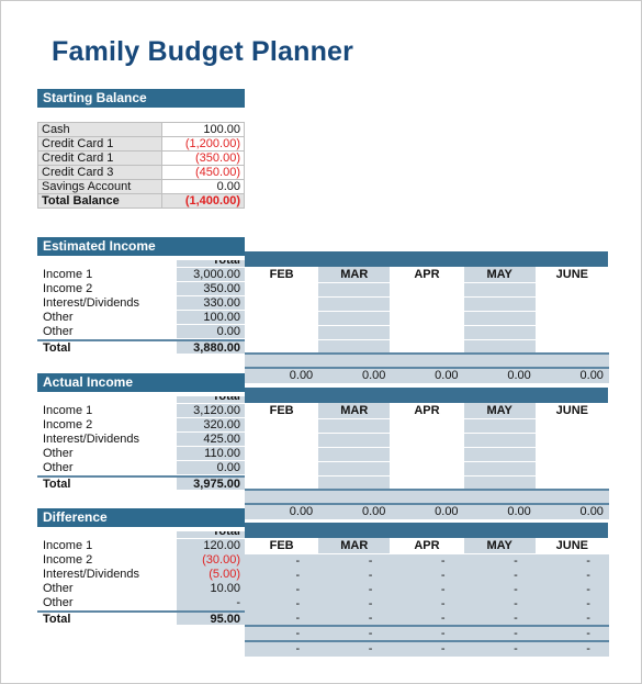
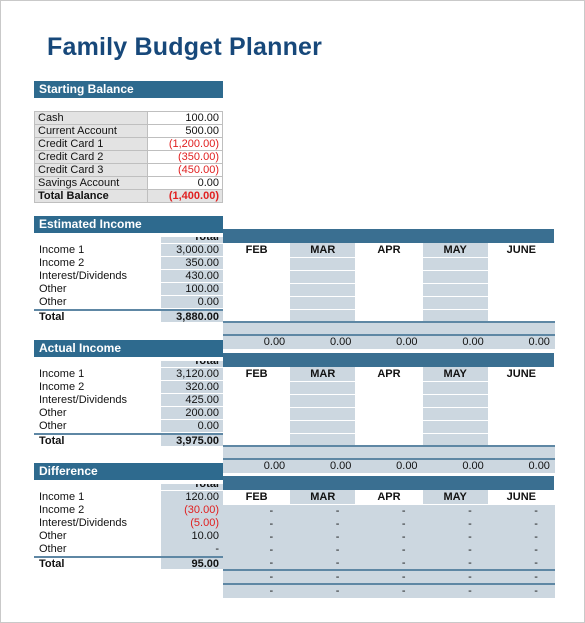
  Family Budget Planner
  Starting Balance
  Cash	100.00
+ Current Account	500.00
  Credit Card 1	(1,200.00)
- Credit Card 1	(350.00)
+ Credit Card 2	(350.00)
  Credit Card 3	(450.00)
  Savings Account	0.00
  Total Balance	(1,400.00)
  Estimated Income
  Total
  Income 1
  Income 2
  Interest/Dividends
  Other
  Other
  Total
  3,000.00
  350.00
- 330.00
+ 430.00
  100.00
  0.00
  3,880.00
  FEB	MAR	APR	MAY	JUNE
  0.00	0.00	0.00	0.00	0.00
  Actual Income
  Total
  Income 1
  Income 2
  Interest/Dividends
  Other
  Other
  Total
  3,120.00
  320.00
  425.00
- 110.00
+ 200.00
  0.00
  3,975.00
  FEB	MAR	APR	MAY	JUNE
  0.00	0.00	0.00	0.00	0.00
  Difference
  Total
  Income 1
  Income 2
  Interest/Dividends
  Other
  Other
  Total
  120.00
  (30.00)
  (5.00)
  10.00
  -
  95.00
  FEB	MAR	APR	MAY	JUNE
  -	-	-	-	-
  -	-	-	-	-
  -	-	-	-	-
  -	-	-	-	-
  -	-	-	-	-
  -	-	-	-	-
  -	-	-	-	-
